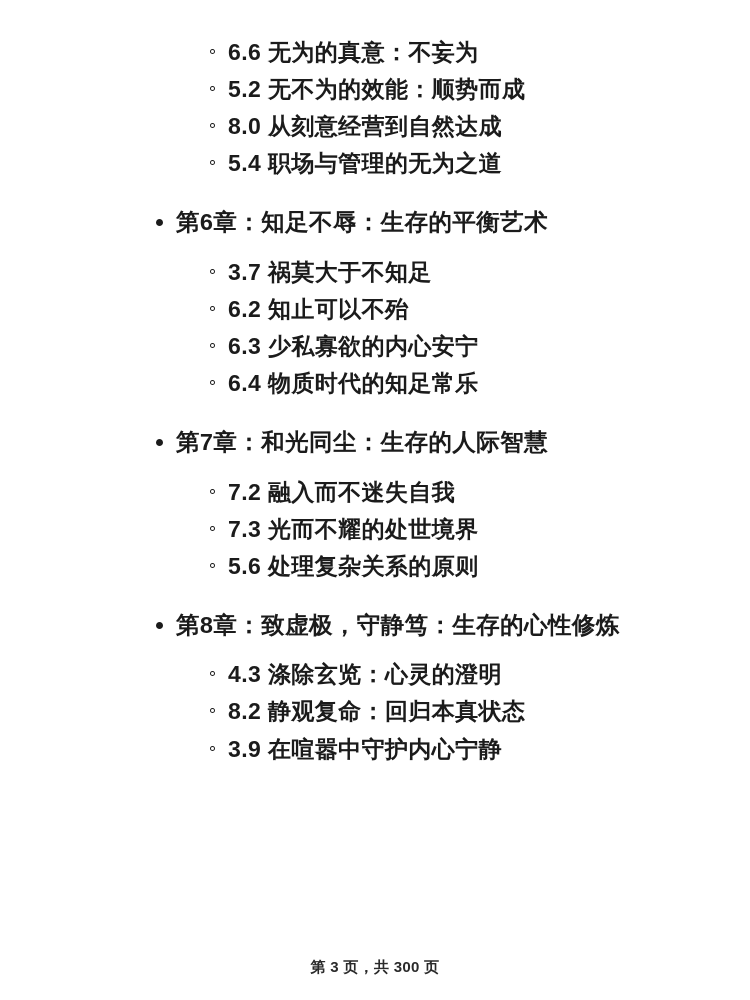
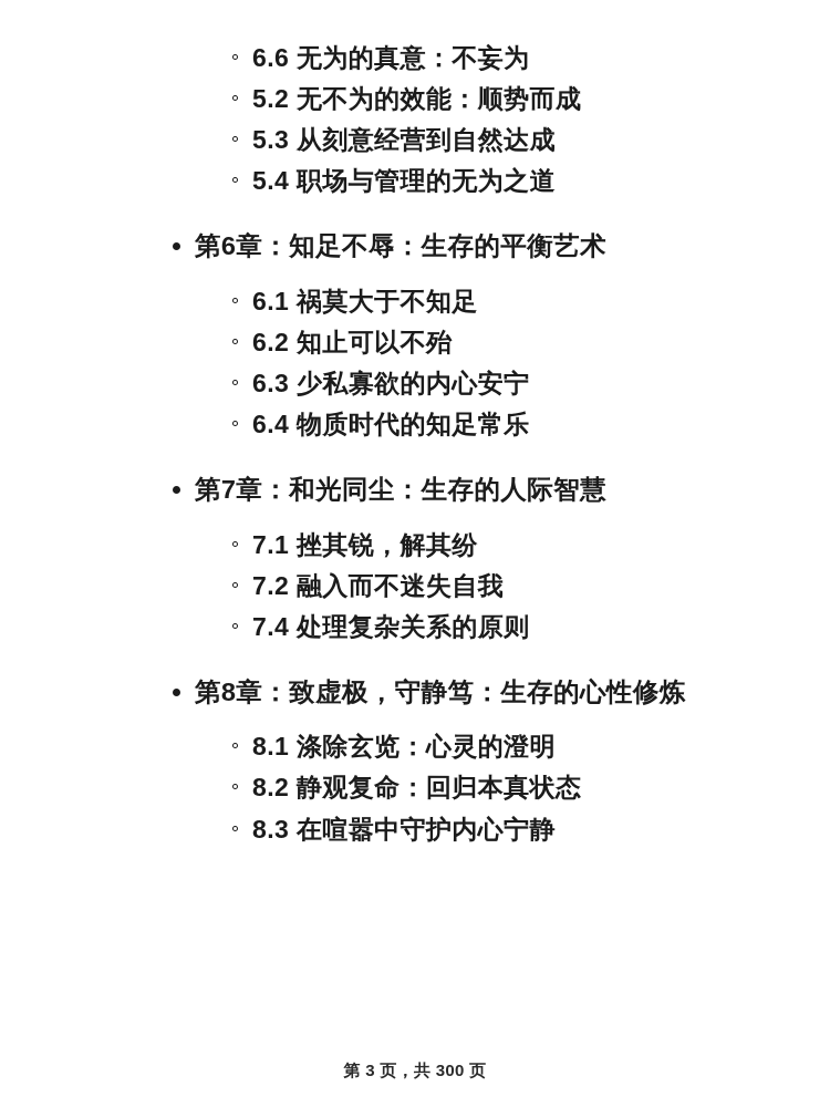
  6.6 无为的真意：不妄为
  5.2 无不为的效能：顺势而成
- 8.0 从刻意经营到自然达成
+ 5.3 从刻意经营到自然达成
  5.4 职场与管理的无为之道
  第6章：知足不辱：生存的平衡艺术
- 3.7 祸莫大于不知足
+ 6.1 祸莫大于不知足
  6.2 知止可以不殆
  6.3 少私寡欲的内心安宁
  6.4 物质时代的知足常乐
  第7章：和光同尘：生存的人际智慧
+ 7.1 挫其锐，解其纷
  7.2 融入而不迷失自我
- 7.3 光而不耀的处世境界
- 5.6 处理复杂关系的原则
+ 7.4 处理复杂关系的原则
  第8章：致虚极，守静笃：生存的心性修炼
- 4.3 涤除玄览：心灵的澄明
+ 8.1 涤除玄览：心灵的澄明
  8.2 静观复命：回归本真状态
- 3.9 在喧嚣中守护内心宁静
+ 8.3 在喧嚣中守护内心宁静
  第 3 页，共 300 页
